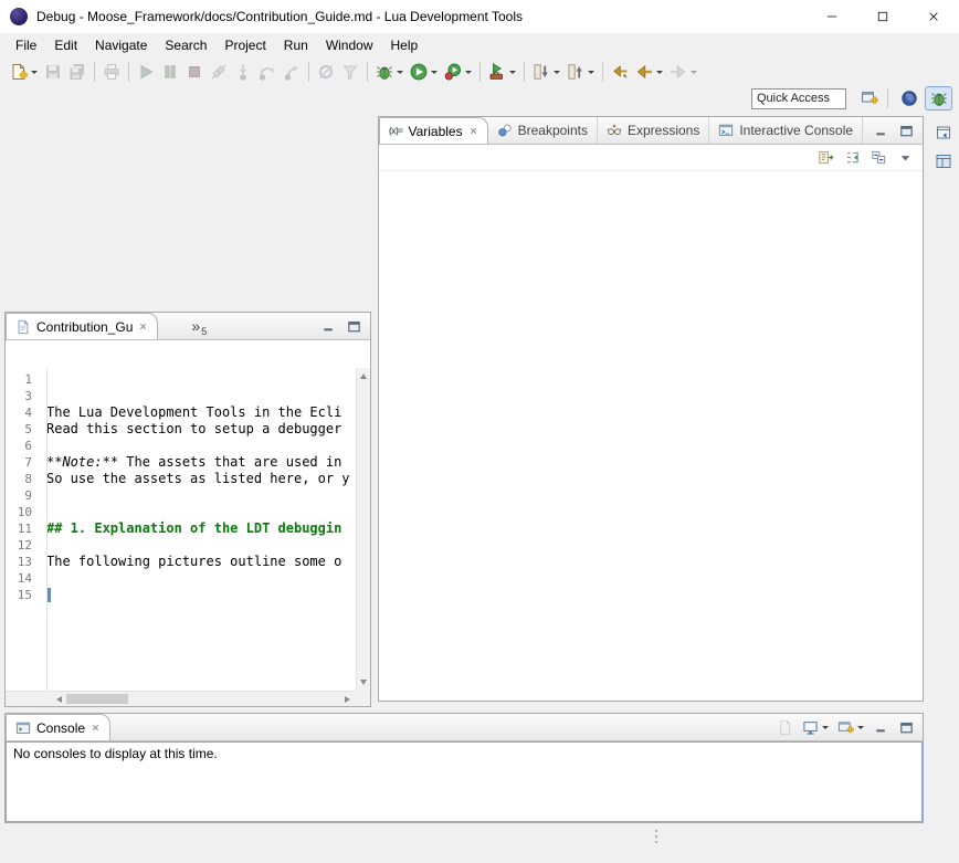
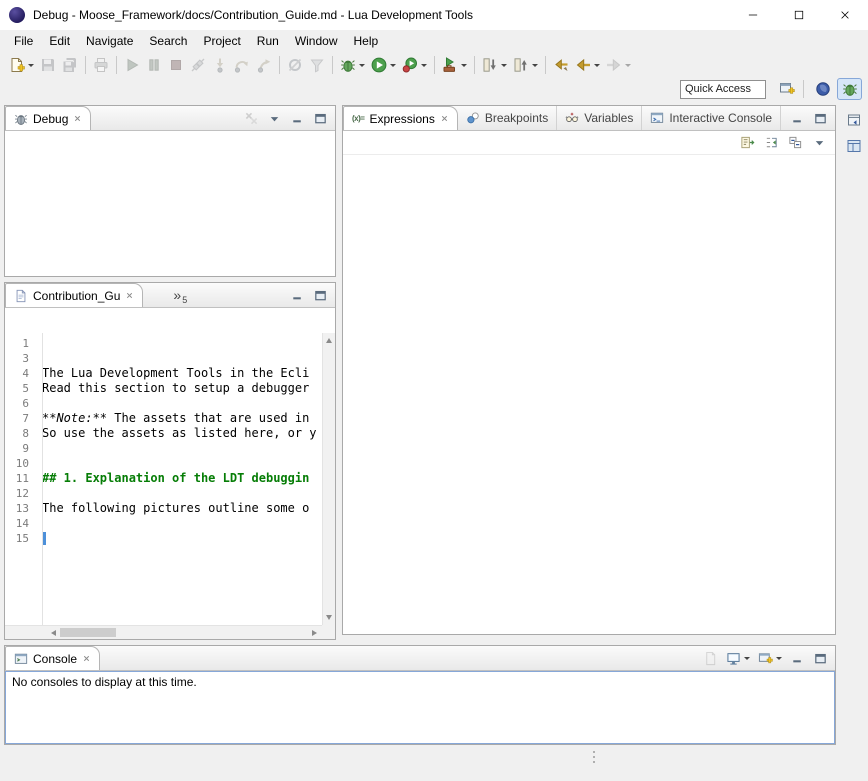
  Debug - Moose_Framework/docs/Contribution_Guide.md - Lua Development Tools
  File
  Edit
  Navigate
  Search
  Project
  Run
  Window
  Help
  Quick Access
+ Debug
  Contribution_Gu
  »
  5
  1
  3
  4
  The Lua Development Tools in the Ecli
  5
  Read this section to setup a debugger
  6
  7
  **Note:** The assets that are used in
  8
  So use the assets as listed here, or y
  9
  10
  11
  ## 1. Explanation of the LDT debuggin
  12
  13
  The following pictures outline some o
  14
  15
  (x)=
- Variables
+ Expressions
  Breakpoints
- Expressions
+ Variables
  Interactive Console
  Console
  No consoles to display at this time.
